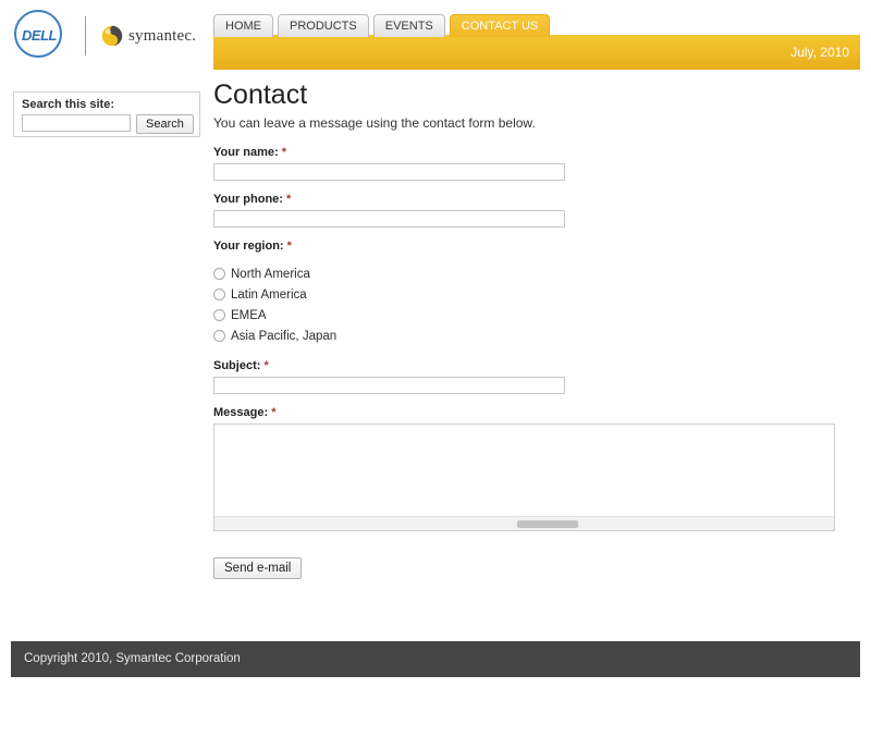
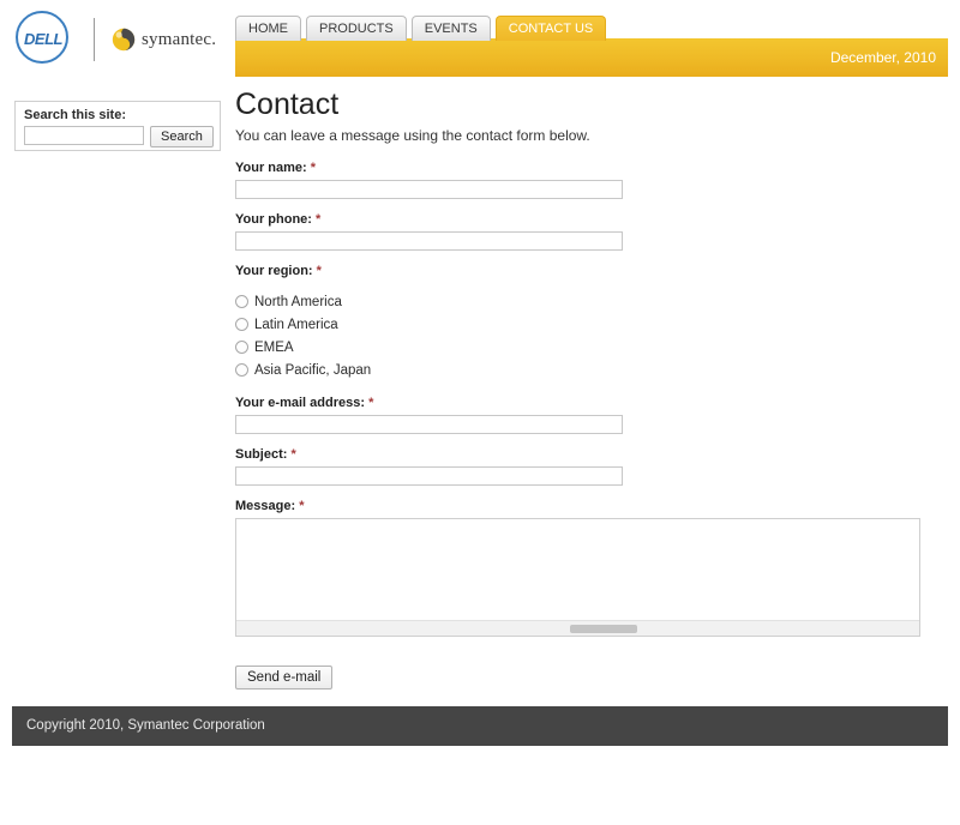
  DELL
  symantec.
  HOME
  PRODUCTS
  EVENTS
  CONTACT US
- July, 2010
+ December, 2010
  Search this site:
  Search
  Contact
  You can leave a message using the contact form below.
  Your name: *
  Your phone: *
  Your region: *
  North America
  Latin America
  EMEA
  Asia Pacific, Japan
+ Your e-mail address: *
  Subject: *
  Message: *
  Send e-mail
  Copyright 2010, Symantec Corporation
